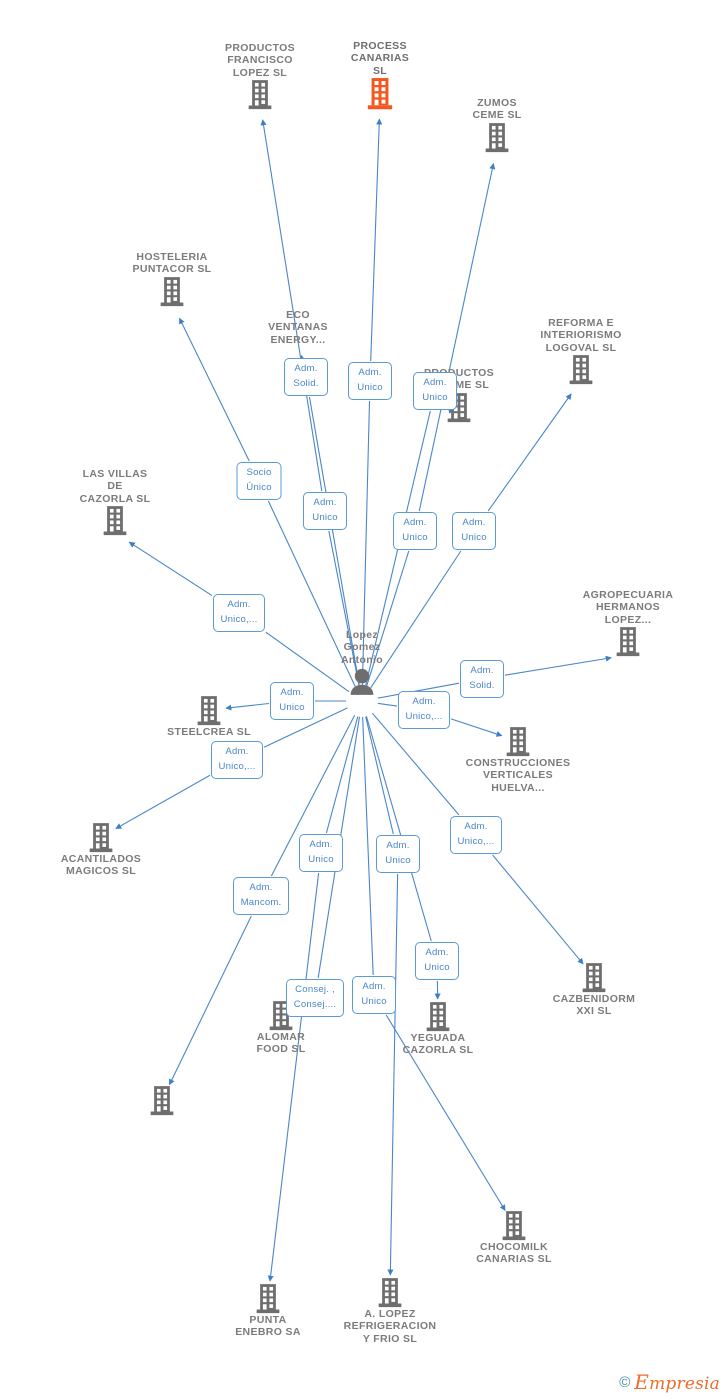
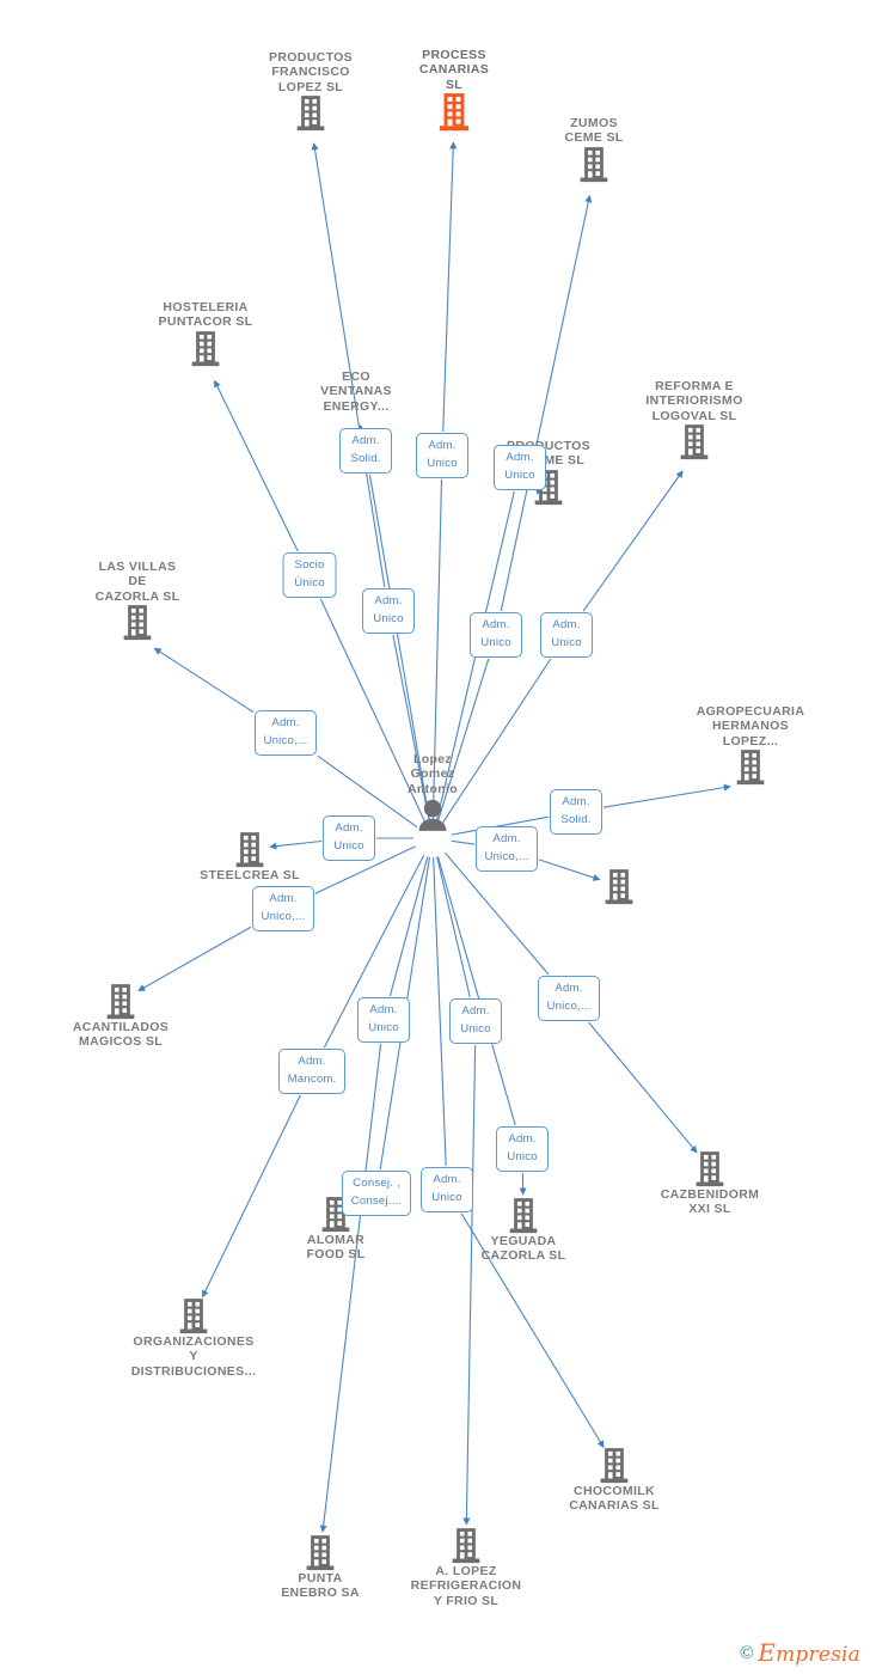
  PRODUCTOS
  FRANCISCO
  LOPEZ SL
  PROCESS
  CANARIAS
  SL
  ZUMOS
  CEME SL
  HOSTELERIA
  PUNTACOR SL
  ECO
  VENTANAS
  ENERGY...
  REFORMA E
  INTERIORISMO
  LOGOVAL SL
  LAS VILLAS
  DE
  CAZORLA SL
  AGROPECUARIA
  HERMANOS
  LOPEZ...
  STEELCREA SL
- CONSTRUCCIONES
- VERTICALES
- HUELVA...
  ACANTILADOS
  MAGICOS SL
  CAZBENIDORM
  XXI SL
  ALOMAR
  FOOD SL
  YEGUADA
  CAZORLA SL
+ ORGANIZACIONES
+ Y
+ DISTRIBUCIONES...
  CHOCOMILK
  CANARIAS SL
  PUNTA
  ENEBRO SA
  A. LOPEZ
  REFRIGERACION
  Y FRIO SL
  Lopez
  Gomez
  Antonio
  Adm.
  Solid.
  Adm.
  Unico
  Adm.
  Unico
  Socio
  Único
  Adm.
  Unico
  Adm.
  Unico
  Adm.
  Unico
  Adm.
  Unico,...
  Adm.
  Solid.
  Adm.
  Unico
  Adm.
  Unico,...
  Adm.
  Unico,...
  Adm.
  Unico,...
  Adm.
  Unico
  Adm.
  Unico
  Adm.
  Mancom.
  Adm.
  Unico
  Consej. ,
  Consej....
  Adm.
  Unico
  ©
  Empresia
